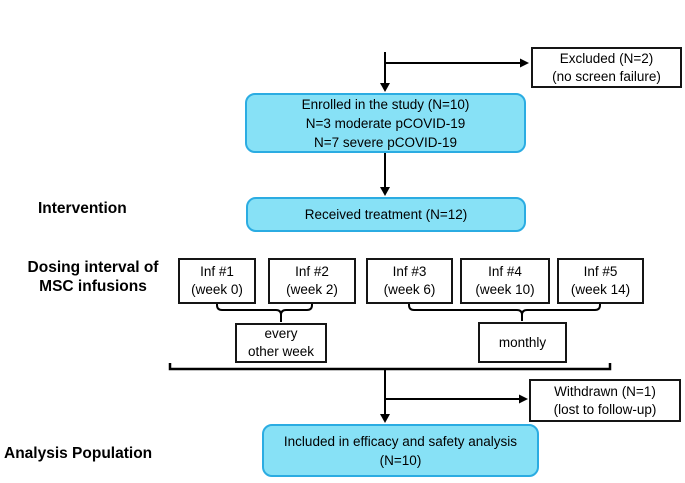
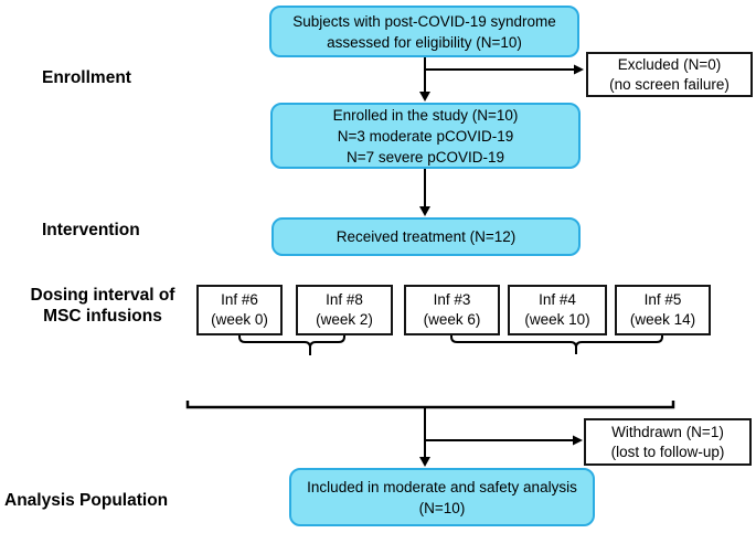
+ Enrollment
  Intervention
  Dosing interval of
  MSC infusions
  Analysis Population
+ Subjects with post-COVID-19 syndrome
+ assessed for eligibility (N=10)
  Enrolled in the study (N=10)
  N=3 moderate pCOVID-19
  N=7 severe pCOVID-19
  Received treatment (N=12)
- Included in efficacy and safety analysis
+ Included in moderate and safety analysis
  (N=10)
- Excluded (N=2)
+ Excluded (N=0)
  (no screen failure)
  Withdrawn (N=1)
  (lost to follow-up)
- Inf #1
+ Inf #6
  (week 0)
- Inf #2
+ Inf #8
  (week 2)
  Inf #3
  (week 6)
  Inf #4
  (week 10)
  Inf #5
  (week 14)
- every
- other week
- monthly
